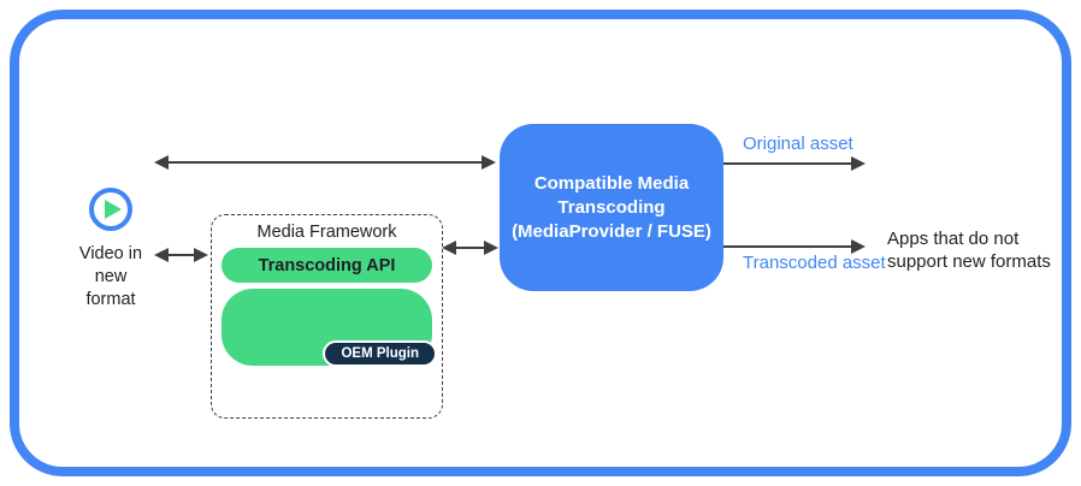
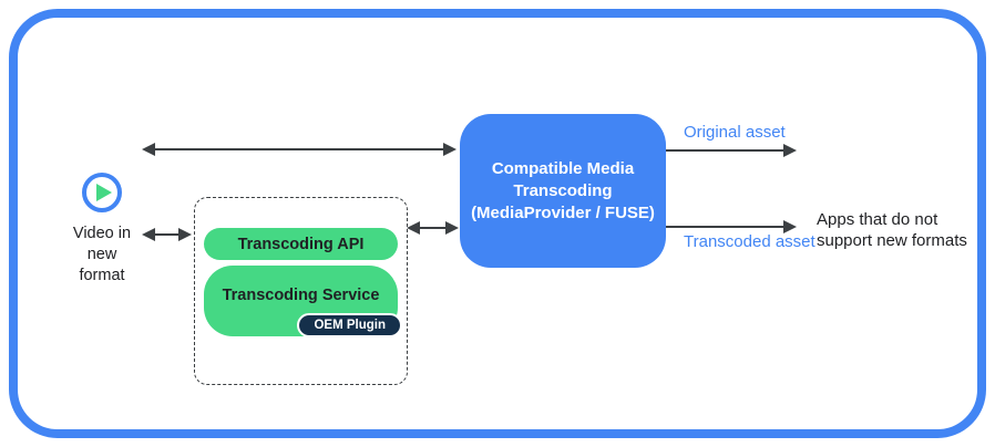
  Video in
  new
  format
- Media Framework
  Transcoding API
+ Transcoding Service
  OEM Plugin
  Compatible Media
  Transcoding
  (MediaProvider / FUSE)
  Original asset
  Transcoded asset
  Apps that do not
  support new formats
